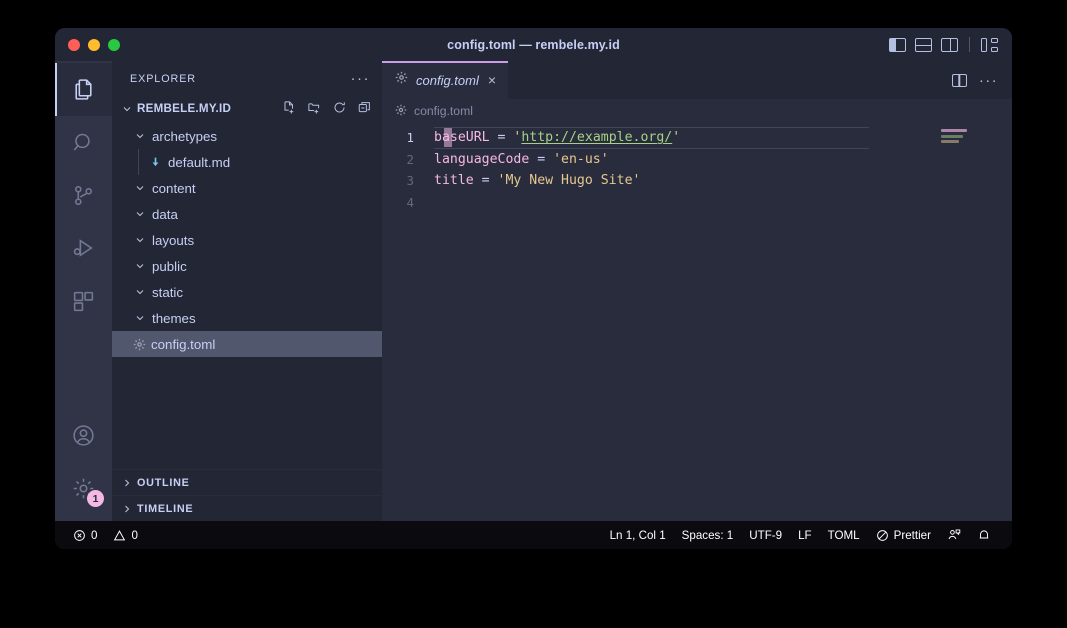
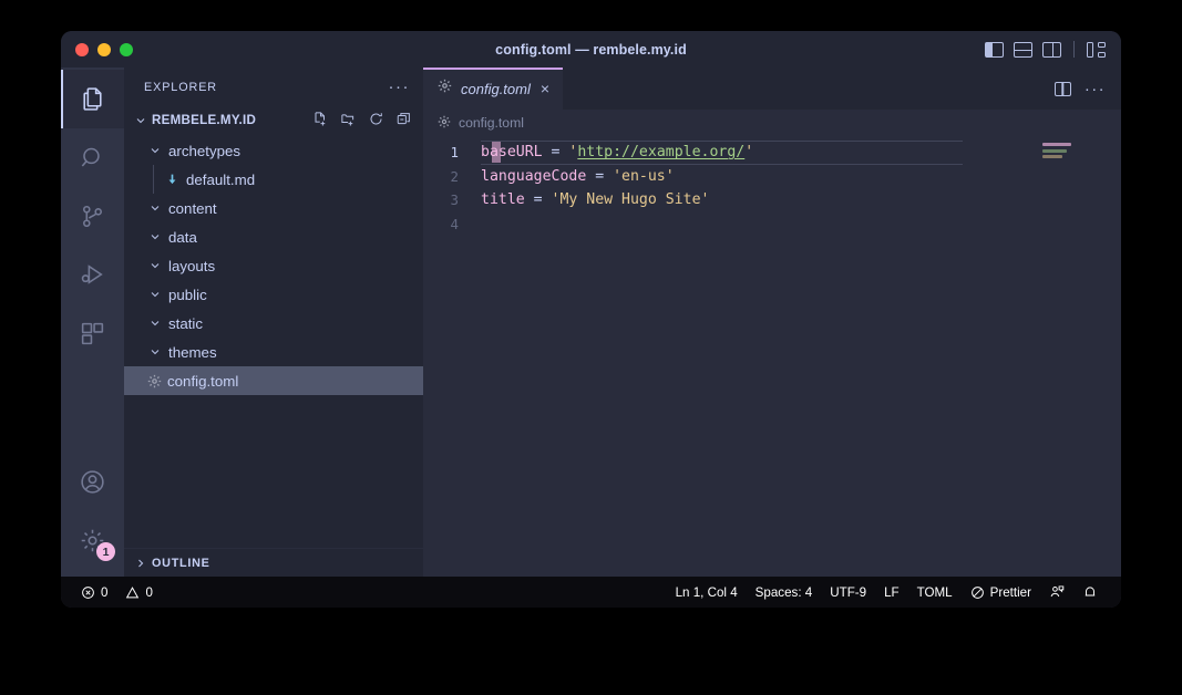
  config.toml — rembele.my.id
  1
  EXPLORER
  ···
  REMBELE.MY.ID
  archetypes
  default.md
  content
  data
  layouts
  public
  static
  themes
  config.toml
  OUTLINE
- TIMELINE
  config.toml
  ×
  ···
  config.toml
  1
  baseURL = 'http://example.org/'
  2
  languageCode = 'en-us'
  3
  title = 'My New Hugo Site'
  4
  0
  0
- Ln 1, Col 1
+ Ln 1, Col 4
- Spaces: 1
+ Spaces: 4
  UTF-9
  LF
  TOML
  Prettier
